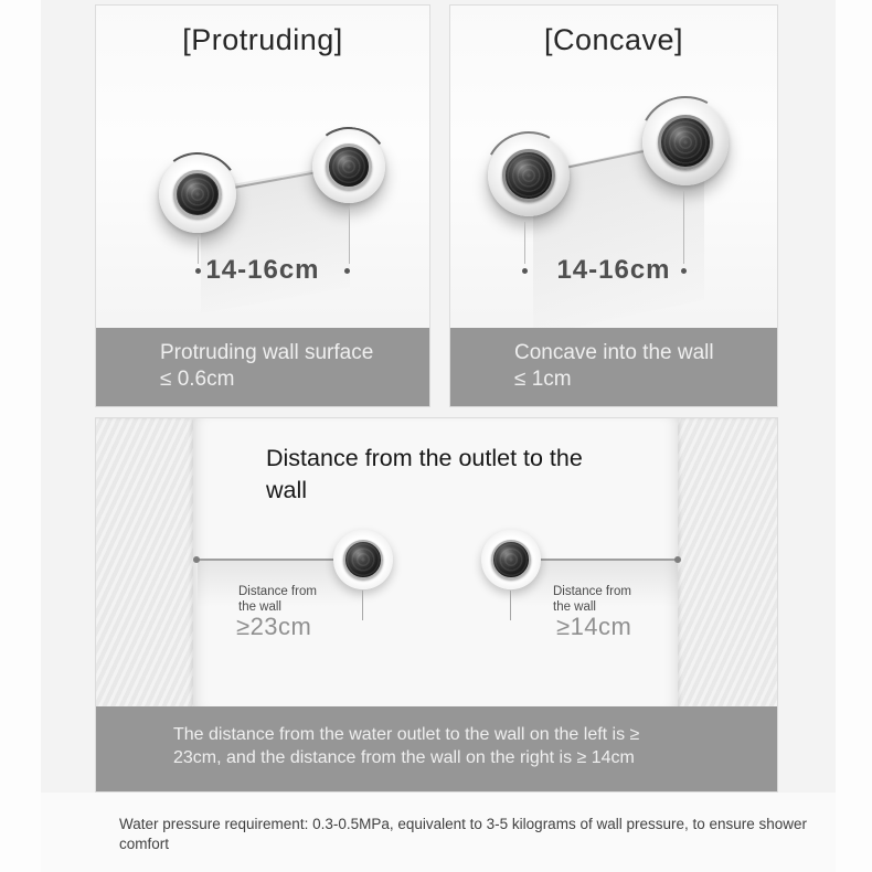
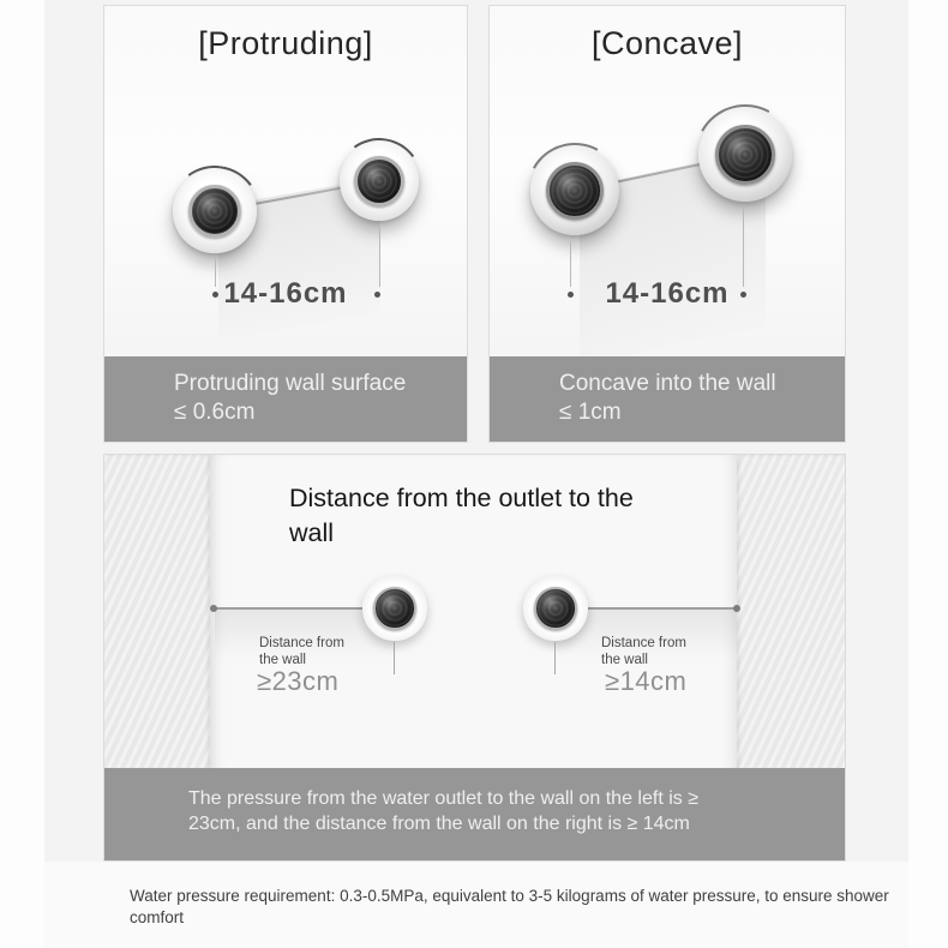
  [Protruding]
  14-16cm
  Protruding wall surface
  ≤ 0.6cm
  [Concave]
  14-16cm
  Concave into the wall
  ≤ 1cm
  Distance from the outlet to the
  wall
  Distance from
  the wall
  ≥23cm
  Distance from
  the wall
  ≥14cm
- The distance from the water outlet to the wall on the left is ≥
+ The pressure from the water outlet to the wall on the left is ≥
  23cm, and the distance from the wall on the right is ≥ 14cm
- Water pressure requirement: 0.3-0.5MPa, equivalent to 3-5 kilograms of wall pressure, to ensure shower
+ Water pressure requirement: 0.3-0.5MPa, equivalent to 3-5 kilograms of water pressure, to ensure shower
  comfort
